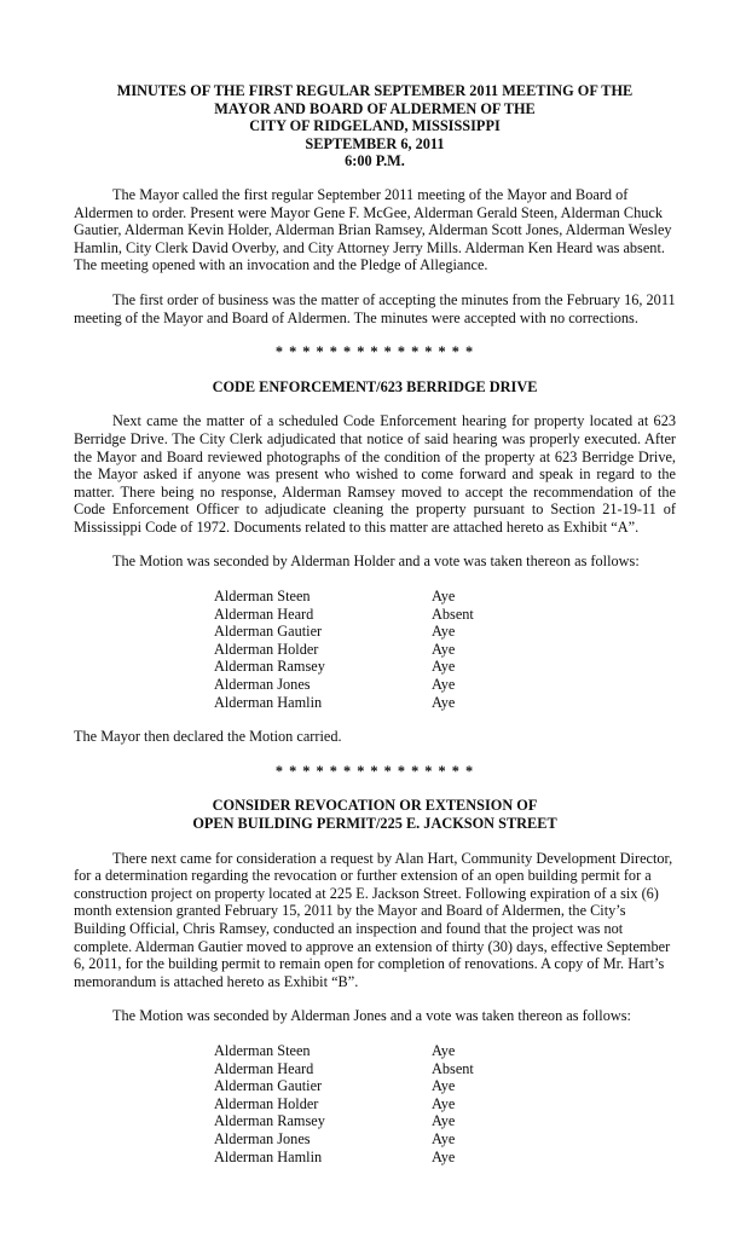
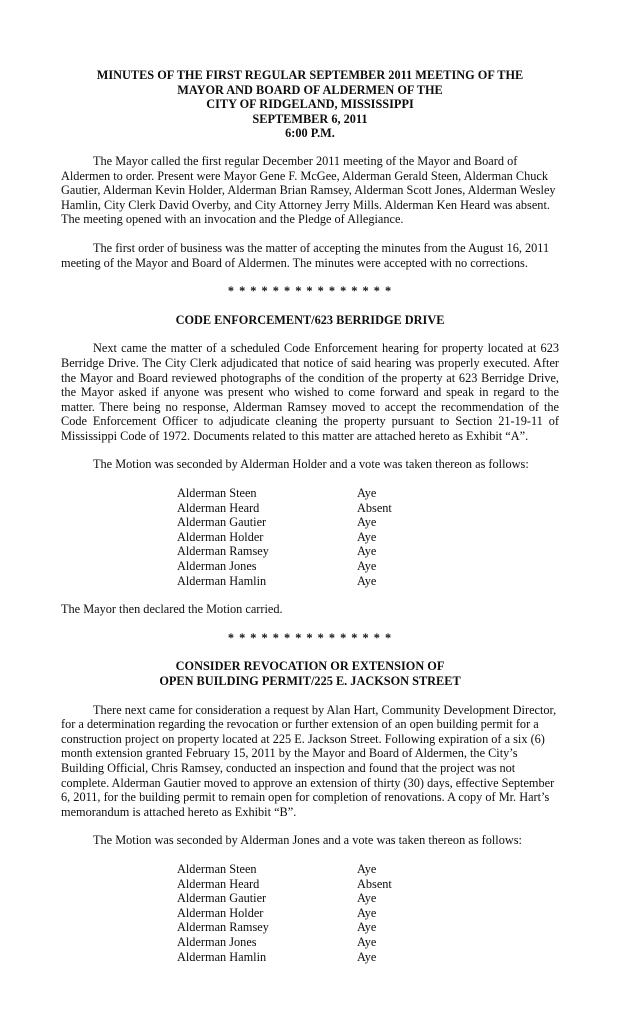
  MINUTES OF THE FIRST REGULAR SEPTEMBER 2011 MEETING OF THE
  MAYOR AND BOARD OF ALDERMEN OF THE
  CITY OF RIDGELAND, MISSISSIPPI
  SEPTEMBER 6, 2011
  6:00 P.M.
- The Mayor called the first regular September 2011 meeting of the Mayor and Board of Aldermen to order. Present were Mayor Gene F. McGee, Alderman Gerald Steen, Alderman Chuck Gautier, Alderman Kevin Holder, Alderman Brian Ramsey, Alderman Scott Jones, Alderman Wesley Hamlin, City Clerk David Overby, and City Attorney Jerry Mills. Alderman Ken Heard was absent. The meeting opened with an invocation and the Pledge of Allegiance.
+ The Mayor called the first regular December 2011 meeting of the Mayor and Board of Aldermen to order. Present were Mayor Gene F. McGee, Alderman Gerald Steen, Alderman Chuck Gautier, Alderman Kevin Holder, Alderman Brian Ramsey, Alderman Scott Jones, Alderman Wesley Hamlin, City Clerk David Overby, and City Attorney Jerry Mills. Alderman Ken Heard was absent. The meeting opened with an invocation and the Pledge of Allegiance.
- The first order of business was the matter of accepting the minutes from the February 16, 2011 meeting of the Mayor and Board of Aldermen. The minutes were accepted with no corrections.
+ The first order of business was the matter of accepting the minutes from the August 16, 2011 meeting of the Mayor and Board of Aldermen. The minutes were accepted with no corrections.
  * * * * * * * * * * * * * * *
  CODE ENFORCEMENT/623 BERRIDGE DRIVE
  Next came the matter of a scheduled Code Enforcement hearing for property located at 623 Berridge Drive. The City Clerk adjudicated that notice of said hearing was properly executed. After the Mayor and Board reviewed photographs of the condition of the property at 623 Berridge Drive, the Mayor asked if anyone was present who wished to come forward and speak in regard to the matter. There being no response, Alderman Ramsey moved to accept the recommendation of the Code Enforcement Officer to adjudicate cleaning the property pursuant to Section 21-19-11 of Mississippi Code of 1972. Documents related to this matter are attached hereto as Exhibit “A”.
  The Motion was seconded by Alderman Holder and a vote was taken thereon as follows:
  Alderman Steen
  Aye
  Alderman Heard
  Absent
  Alderman Gautier
  Aye
  Alderman Holder
  Aye
  Alderman Ramsey
  Aye
  Alderman Jones
  Aye
  Alderman Hamlin
  Aye
  The Mayor then declared the Motion carried.
  * * * * * * * * * * * * * * *
  CONSIDER REVOCATION OR EXTENSION OF
  OPEN BUILDING PERMIT/225 E. JACKSON STREET
  There next came for consideration a request by Alan Hart, Community Development Director, for a determination regarding the revocation or further extension of an open building permit for a construction project on property located at 225 E. Jackson Street. Following expiration of a six (6) month extension granted February 15, 2011 by the Mayor and Board of Aldermen, the City’s Building Official, Chris Ramsey, conducted an inspection and found that the project was not complete. Alderman Gautier moved to approve an extension of thirty (30) days, effective September 6, 2011, for the building permit to remain open for completion of renovations. A copy of Mr. Hart’s memorandum is attached hereto as Exhibit “B”.
  The Motion was seconded by Alderman Jones and a vote was taken thereon as follows:
  Alderman Steen
  Aye
  Alderman Heard
  Absent
  Alderman Gautier
  Aye
  Alderman Holder
  Aye
  Alderman Ramsey
  Aye
  Alderman Jones
  Aye
  Alderman Hamlin
  Aye
